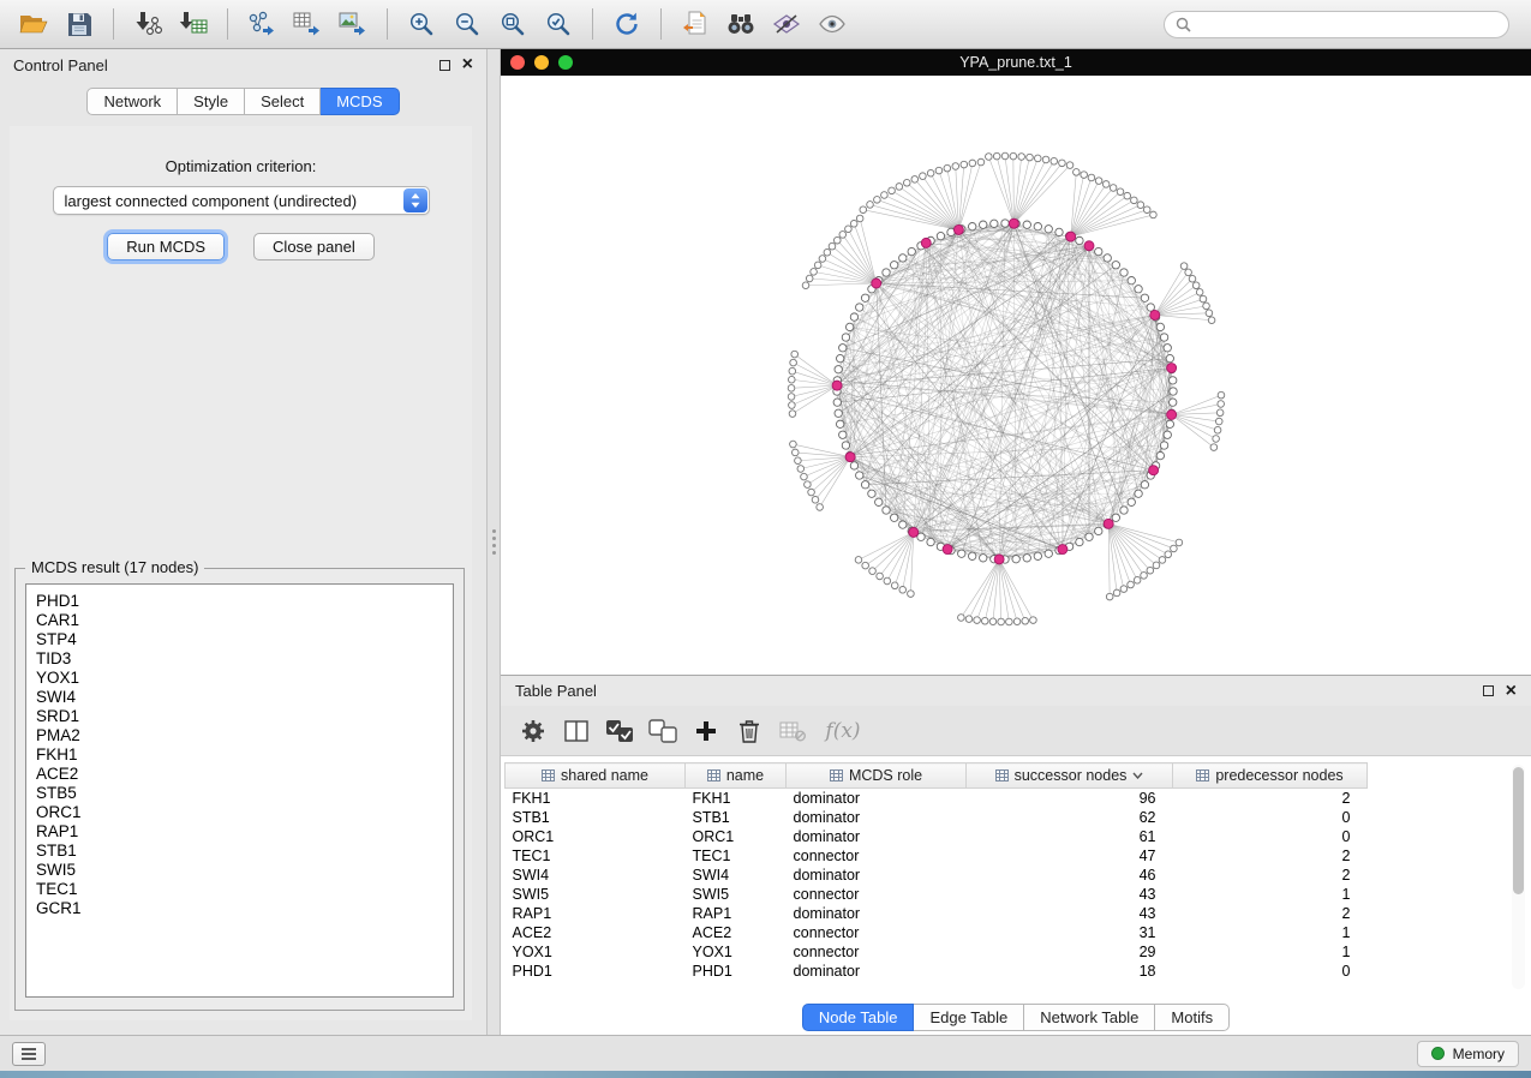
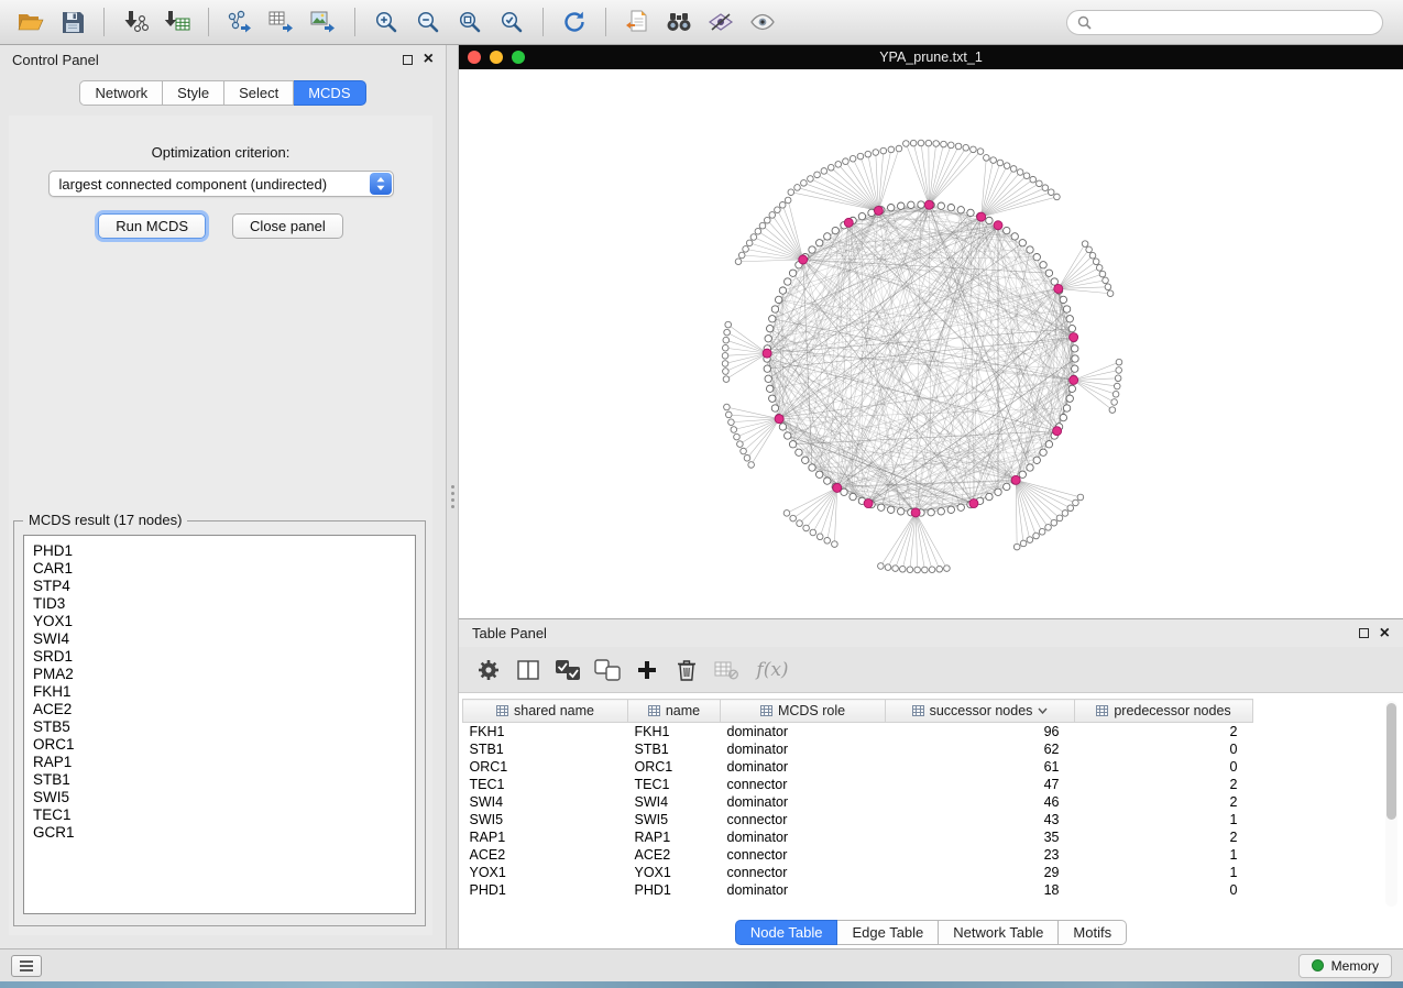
  Control Panel
  ×
  Network
  Style
  Select
  MCDS
  Optimization criterion:
  largest connected component (undirected)
  Run MCDS
  Close panel
  MCDS result (17 nodes)
  PHD1
  CAR1
  STP4
  TID3
  YOX1
  SWI4
  SRD1
  PMA2
  FKH1
  ACE2
  STB5
  ORC1
  RAP1
  STB1
  SWI5
  TEC1
  GCR1
  YPA_prune.txt_1
  Table Panel
  ×
  f(x)
  shared name	name	MCDS role	successor nodes	predecessor nodes
  FKH1	FKH1	dominator	96	2
  STB1	STB1	dominator	62	0
  ORC1	ORC1	dominator	61	0
  TEC1	TEC1	connector	47	2
  SWI4	SWI4	dominator	46	2
  SWI5	SWI5	connector	43	1
- RAP1	RAP1	dominator	43	2
+ RAP1	RAP1	dominator	35	2
- ACE2	ACE2	connector	31	1
+ ACE2	ACE2	connector	23	1
  YOX1	YOX1	connector	29	1
  PHD1	PHD1	dominator	18	0
  Node Table
  Edge Table
  Network Table
  Motifs
  Memory
